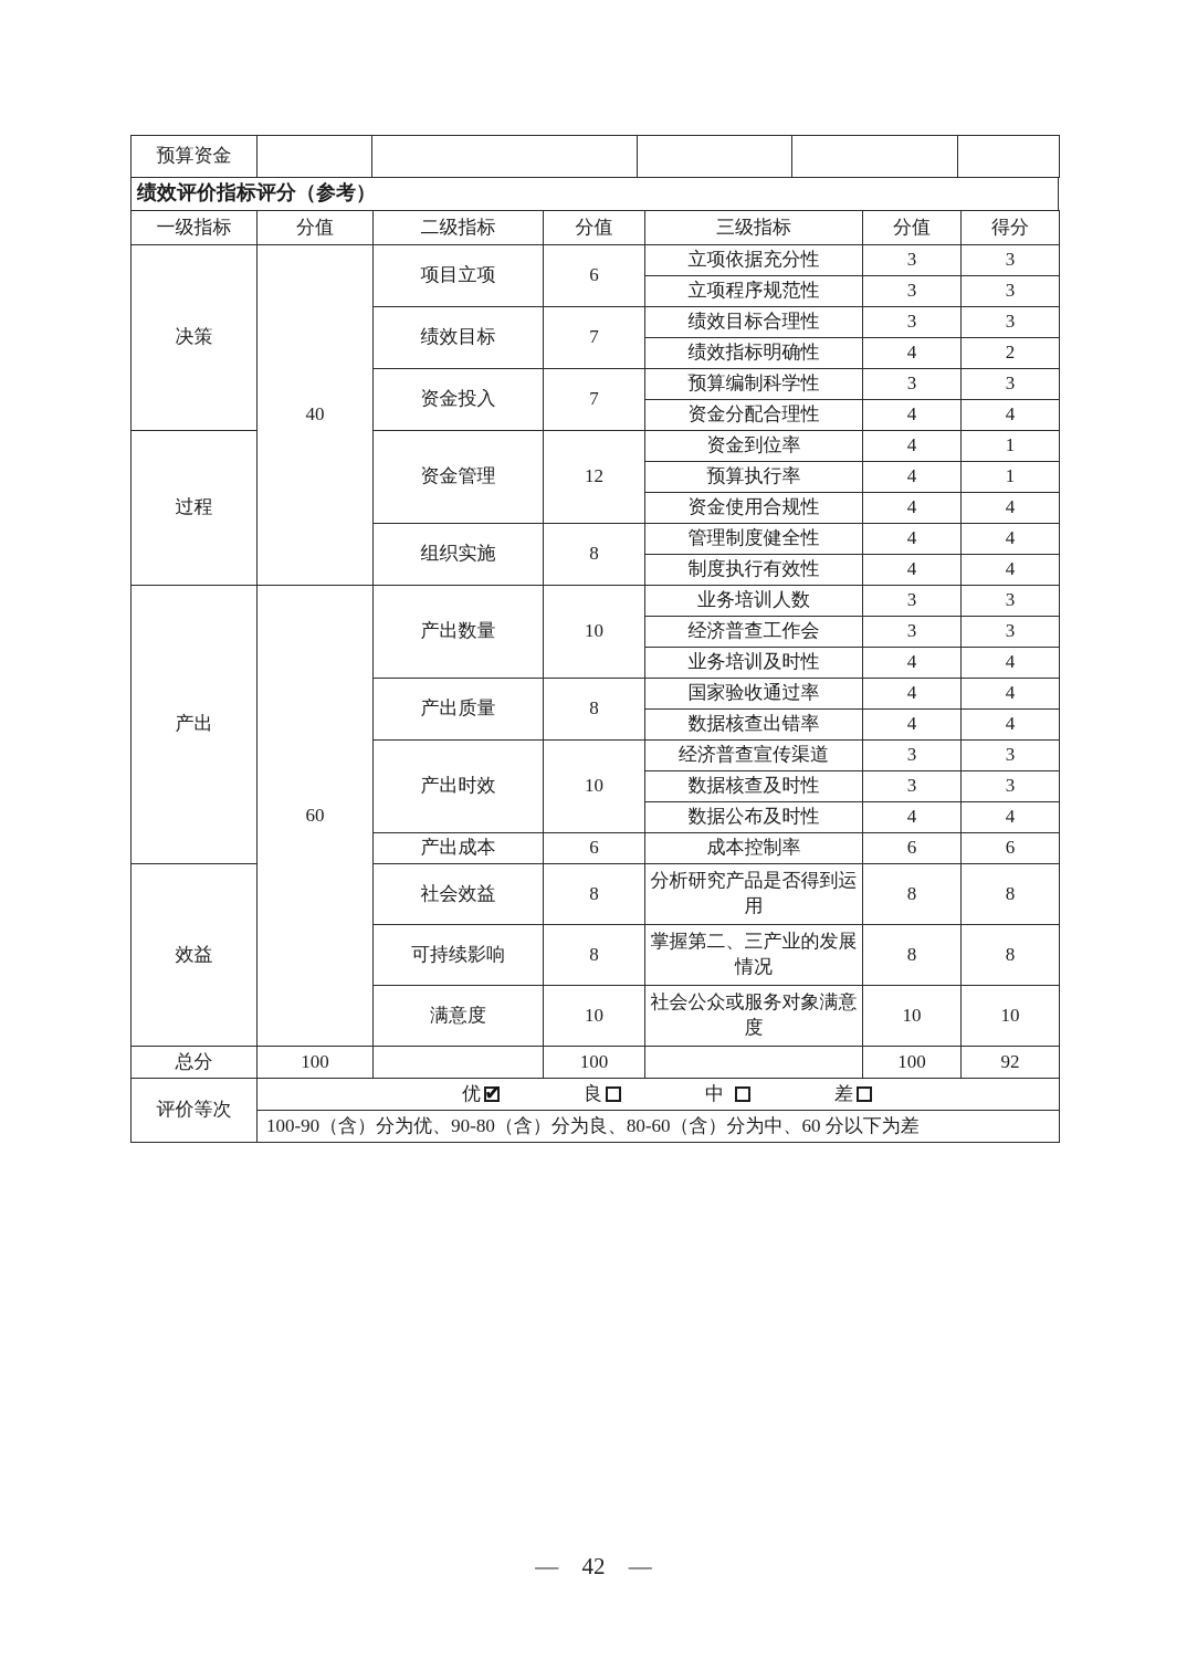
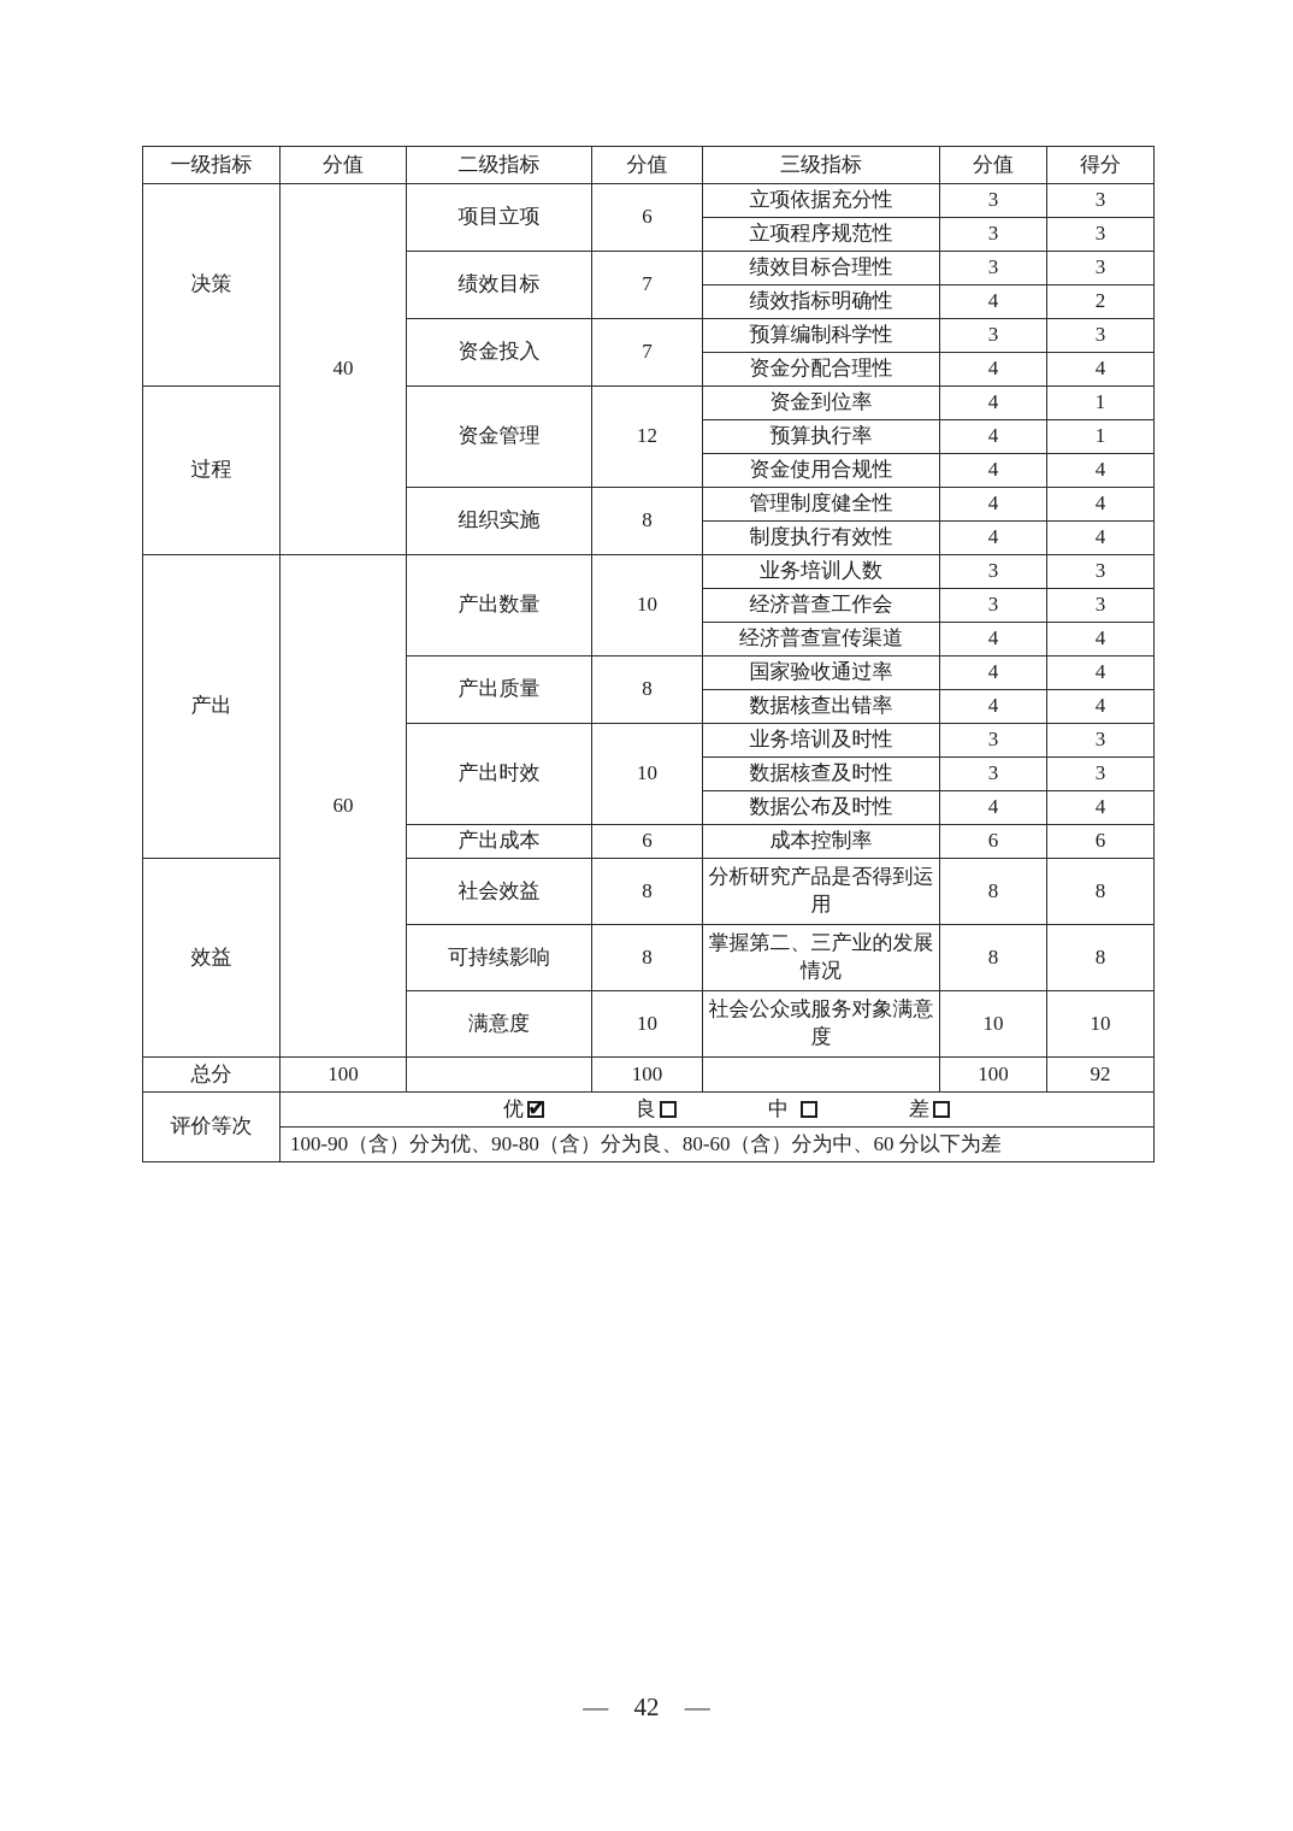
- 预算资金
- 绩效评价指标评分（参考）
  一级指标	分值	二级指标	分值	三级指标	分值	得分
  决策	40	项目立项	6	立项依据充分性	3	3
  立项程序规范性	3	3
  绩效目标	7	绩效目标合理性	3	3
  绩效指标明确性	4	2
  资金投入	7	预算编制科学性	3	3
  资金分配合理性	4	4
  过程	资金管理	12	资金到位率	4	1
  预算执行率	4	1
  资金使用合规性	4	4
  组织实施	8	管理制度健全性	4	4
  制度执行有效性	4	4
  产出	60	产出数量	10	业务培训人数	3	3
  经济普查工作会	3	3
- 业务培训及时性	4	4
+ 经济普查宣传渠道	4	4
  产出质量	8	国家验收通过率	4	4
  数据核查出错率	4	4
- 产出时效	10	经济普查宣传渠道	3	3
+ 产出时效	10	业务培训及时性	3	3
  数据核查及时性	3	3
  数据公布及时性	4	4
  产出成本	6	成本控制率	6	6
  效益	社会效益	8	分析研究产品是否得到运用	8	8
  可持续影响	8	掌握第二、三产业的发展情况	8	8
  满意度	10	社会公众或服务对象满意度	10	10
  总分	100		100		100	92
  评价等次	优 良 中 差
  100-90（含）分为优、90-80（含）分为良、80-60（含）分为中、60 分以下为差
  — 42 —
